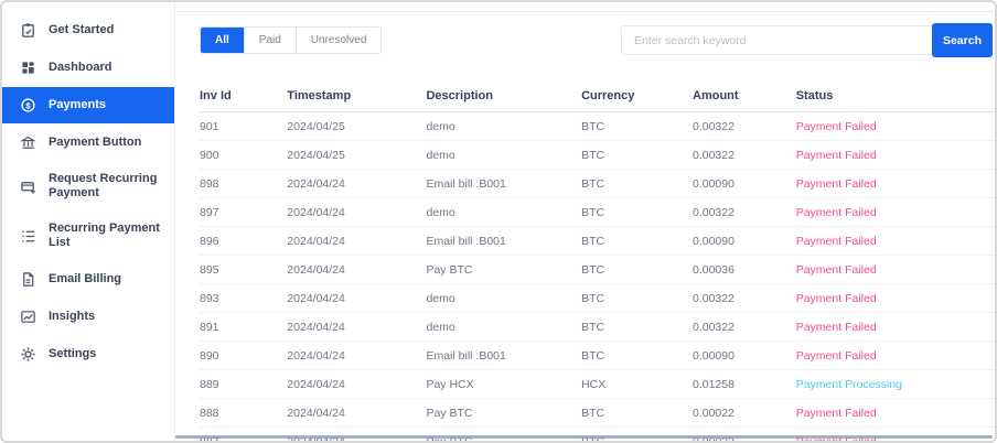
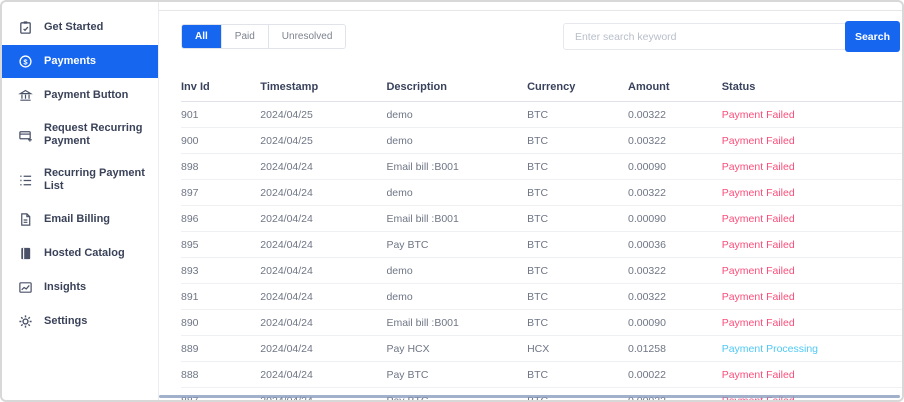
  Get Started
- Dashboard
  $
  Payments
  Payment Button
  Request Recurring Payment
  Recurring Payment List
  Email Billing
+ Hosted Catalog
  Insights
  Settings
  All
  Paid
  Unresolved
  Enter search keyword
  Search
  Inv Id	Timestamp	Description	Currency	Amount	Status
  901	2024/04/25	demo	BTC	0.00322	Payment Failed
  900	2024/04/25	demo	BTC	0.00322	Payment Failed
  898	2024/04/24	Email bill :B001	BTC	0.00090	Payment Failed
  897	2024/04/24	demo	BTC	0.00322	Payment Failed
  896	2024/04/24	Email bill :B001	BTC	0.00090	Payment Failed
  895	2024/04/24	Pay BTC	BTC	0.00036	Payment Failed
  893	2024/04/24	demo	BTC	0.00322	Payment Failed
  891	2024/04/24	demo	BTC	0.00322	Payment Failed
  890	2024/04/24	Email bill :B001	BTC	0.00090	Payment Failed
  889	2024/04/24	Pay HCX	HCX	0.01258	Payment Processing
  888	2024/04/24	Pay BTC	BTC	0.00022	Payment Failed
